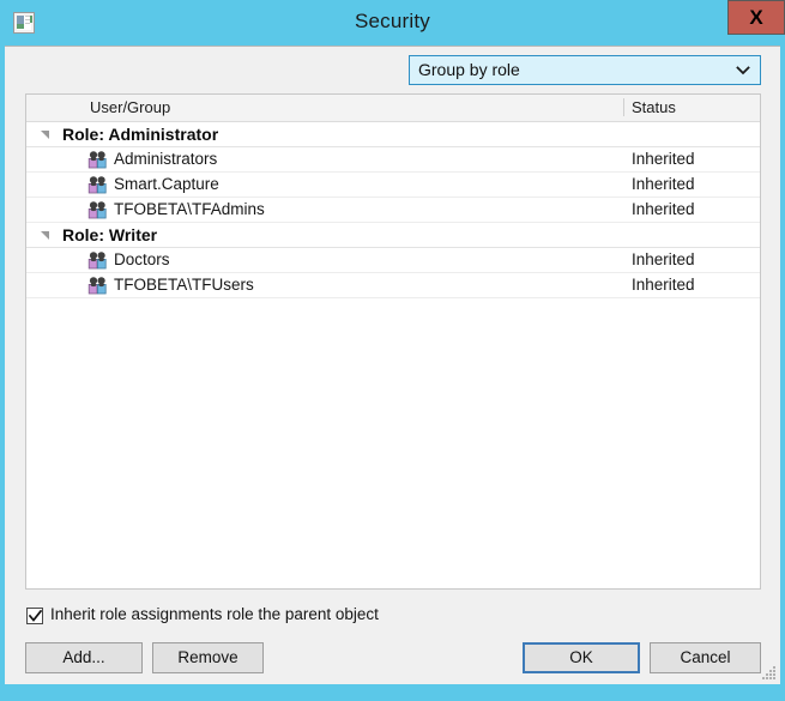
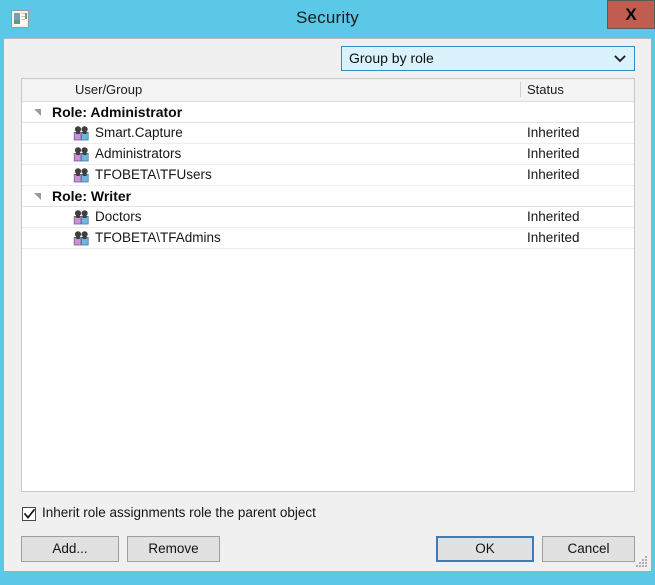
  Security
  X
  Group by role
  User/Group
  Status
  Role: Administrator
- Administrators
+ Smart.Capture
  Inherited
- Smart.Capture
+ Administrators
  Inherited
- TFOBETA\TFAdmins
+ TFOBETA\TFUsers
  Inherited
  Role: Writer
  Doctors
  Inherited
- TFOBETA\TFUsers
+ TFOBETA\TFAdmins
  Inherited
  Inherit role assignments role the parent object
  Add...
  Remove
  OK
  Cancel
